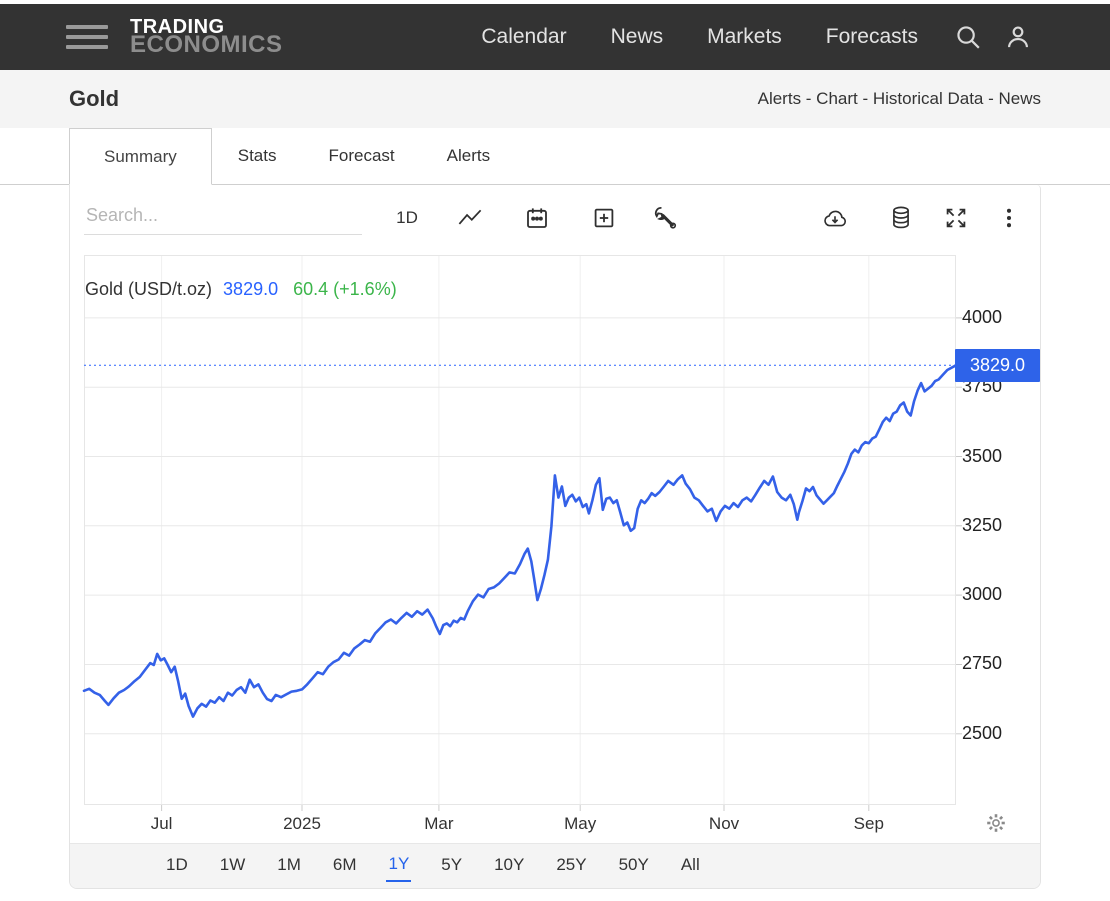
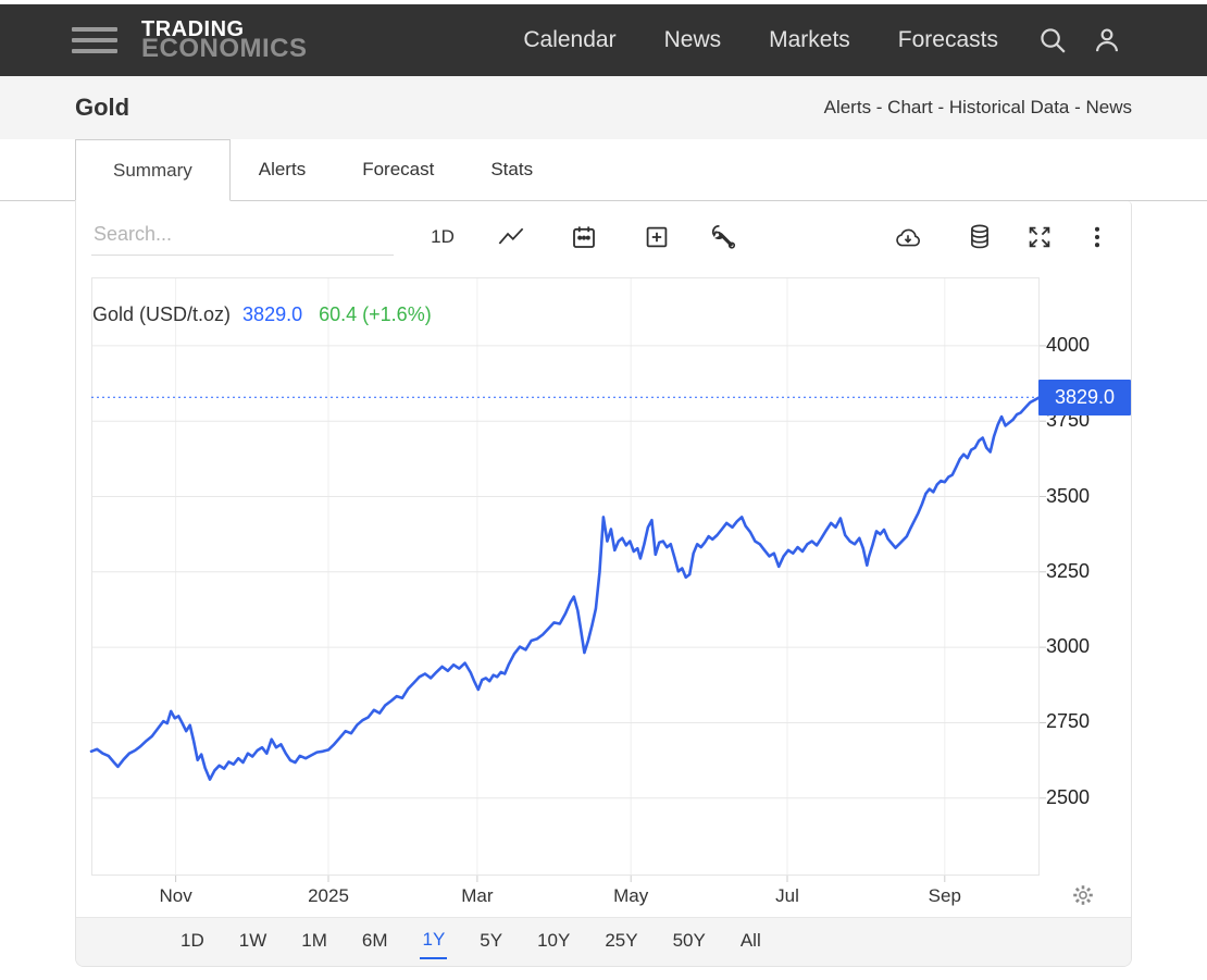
  TRADING
  ECONOMICS
  Calendar
  News
  Markets
  Forecasts
  Gold
  Alerts - Chart - Historical Data - News
  Summary
- Stats
+ Alerts
  Forecast
- Alerts
+ Stats
  Search...
  1D
  Gold (USD/t.oz) 3829.0 60.4 (+1.6%)
  4000
  3750
  3500
  3250
  3000
  2750
  2500
  3829.0
- Jul
+ Nov
  2025
  Mar
  May
- Nov
+ Jul
  Sep
  1D
  1W
  1M
  6M
  1Y
  5Y
  10Y
  25Y
  50Y
  All
